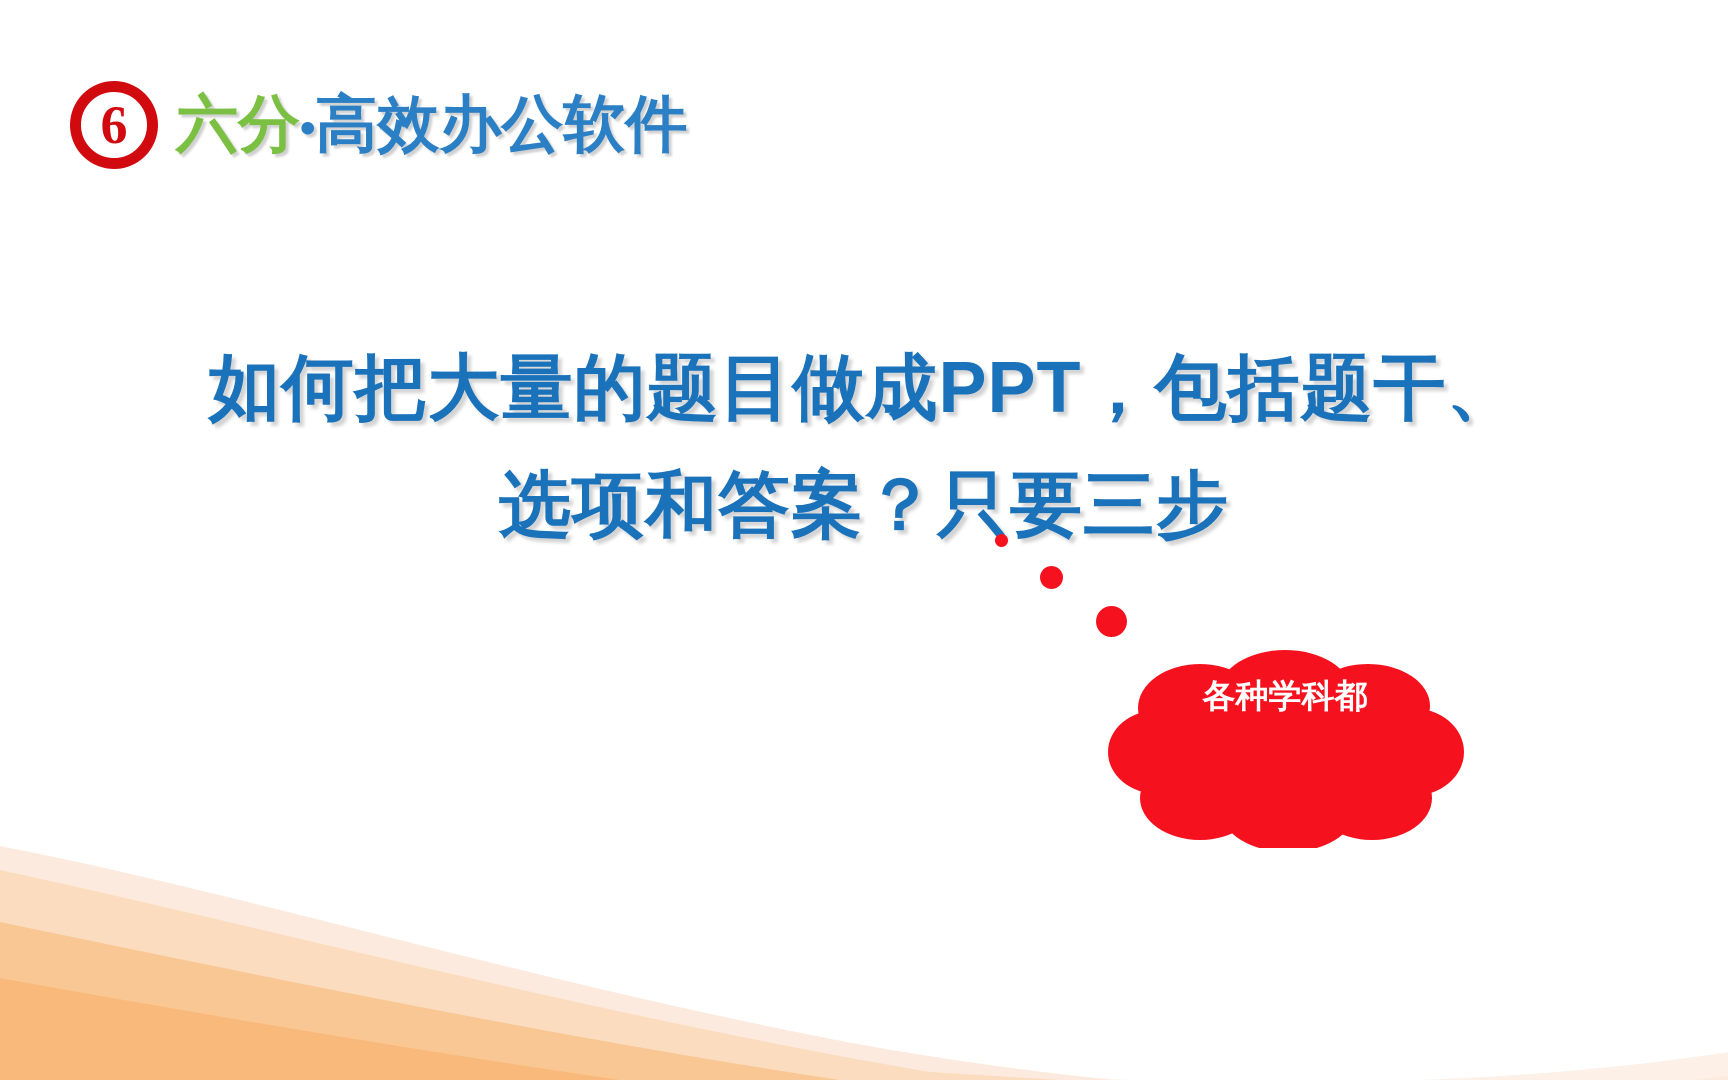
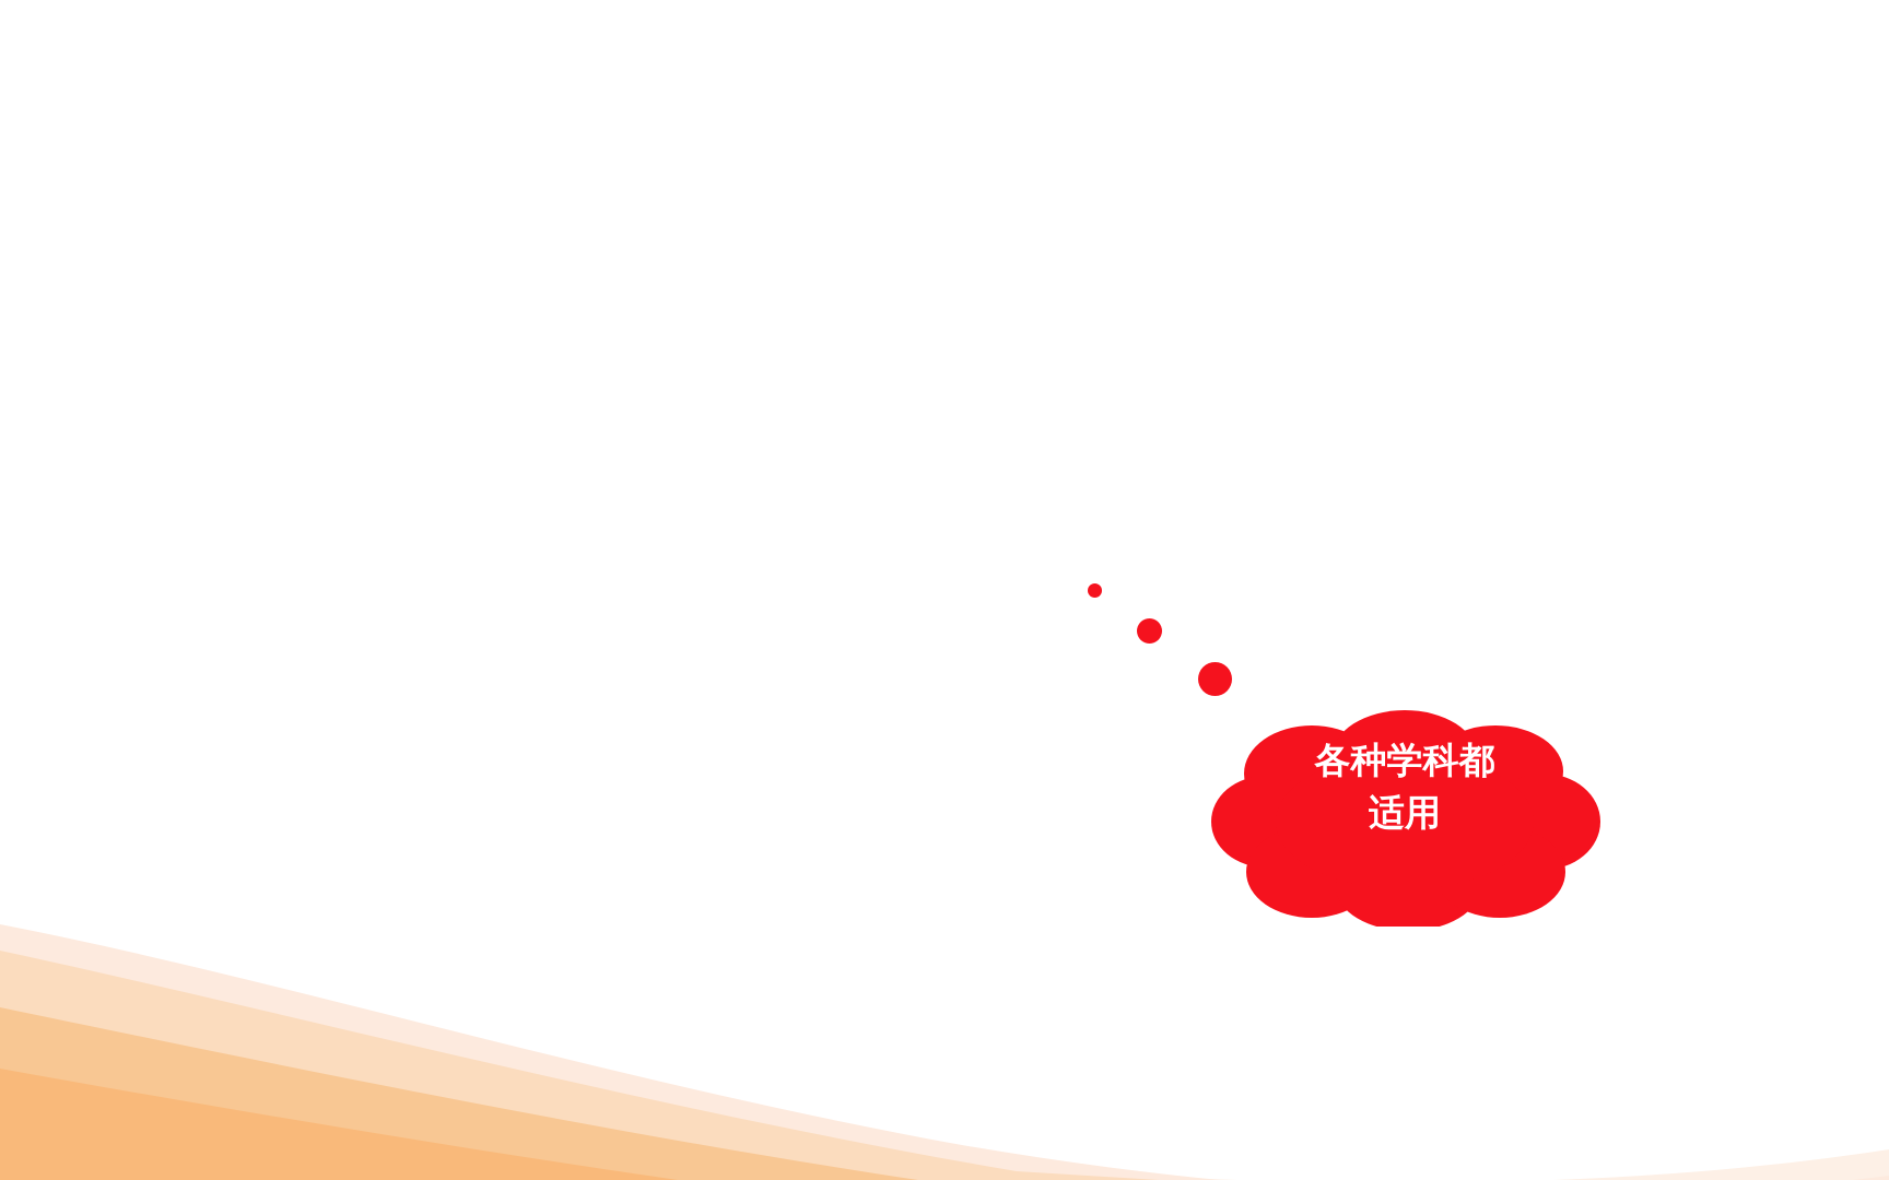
- 6
- 六分•高效办公软件
- 如何把大量的题目做成PPT，包括题干、
- 选项和答案？只要三步
  各种学科都
+ 适用
